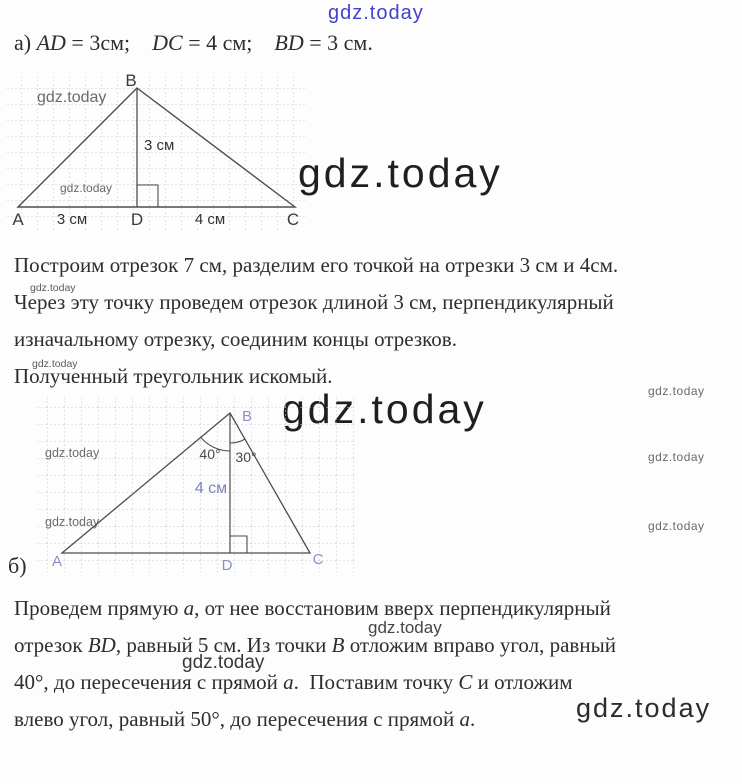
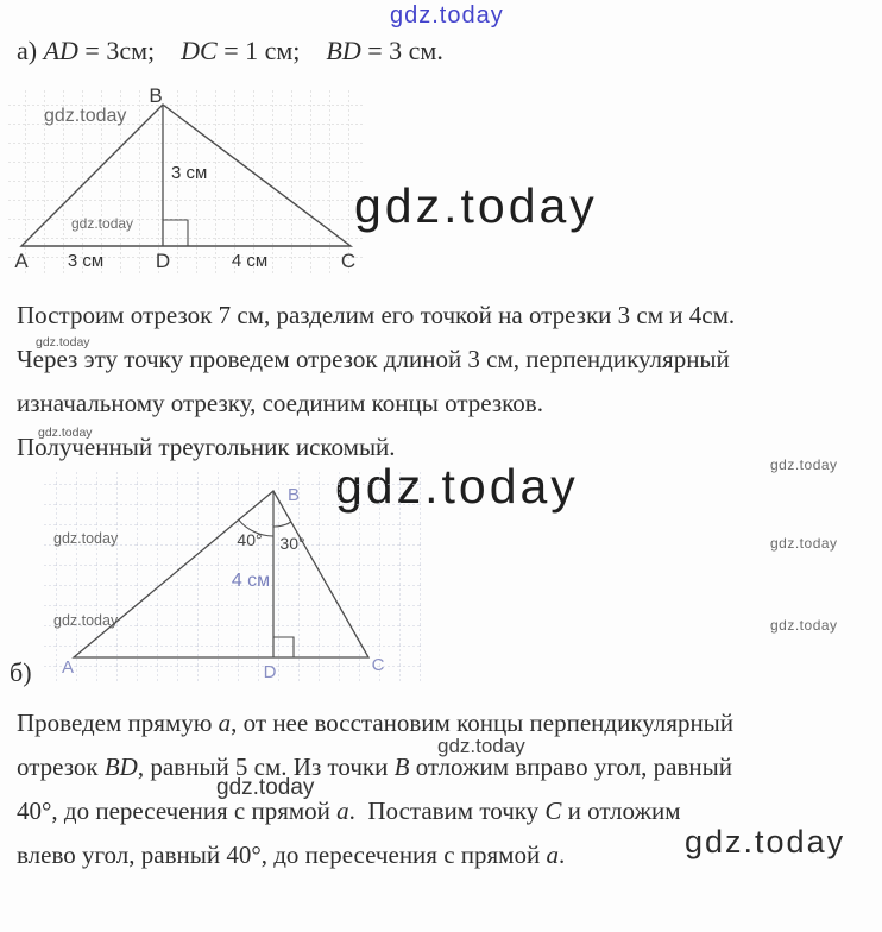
  gdz.today
- а) AD = 3см; DC = 4 см; BD = 3 см.
+ а) AD = 3см; DC = 1 см; BD = 3 см.
  gdz.today
  gdz.today
  B
  3 см
  A
  3 см
  D
  4 см
  C
  gdz.today
  Построим отрезок 7 см, разделим его точкой на отрезки 3 см и 4см.
  Через эту точку проведем отрезок длиной 3 см, перпендикулярный
  изначальному отрезку, соединим концы отрезков.
  Полученный треугольник искомый.
  gdz.today
  gdz.today
  gdz.today
  gdz.today
  gdz.today
  40°
  30°
  4 см
  B
  A
  D
  C
  gdz.today
  gdz.today
  б)
- Проведем прямую a, от нее восстановим вверх перпендикулярный
+ Проведем прямую a, от нее восстановим концы перпендикулярный
  отрезок BD, равный 5 см. Из точки B отложим вправо угол, равный
  40°, до пересечения с прямой a. Поставим точку C и отложим
- влево угол, равный 50°, до пересечения с прямой a.
+ влево угол, равный 40°, до пересечения с прямой a.
  gdz.today
  gdz.today
  gdz.today
